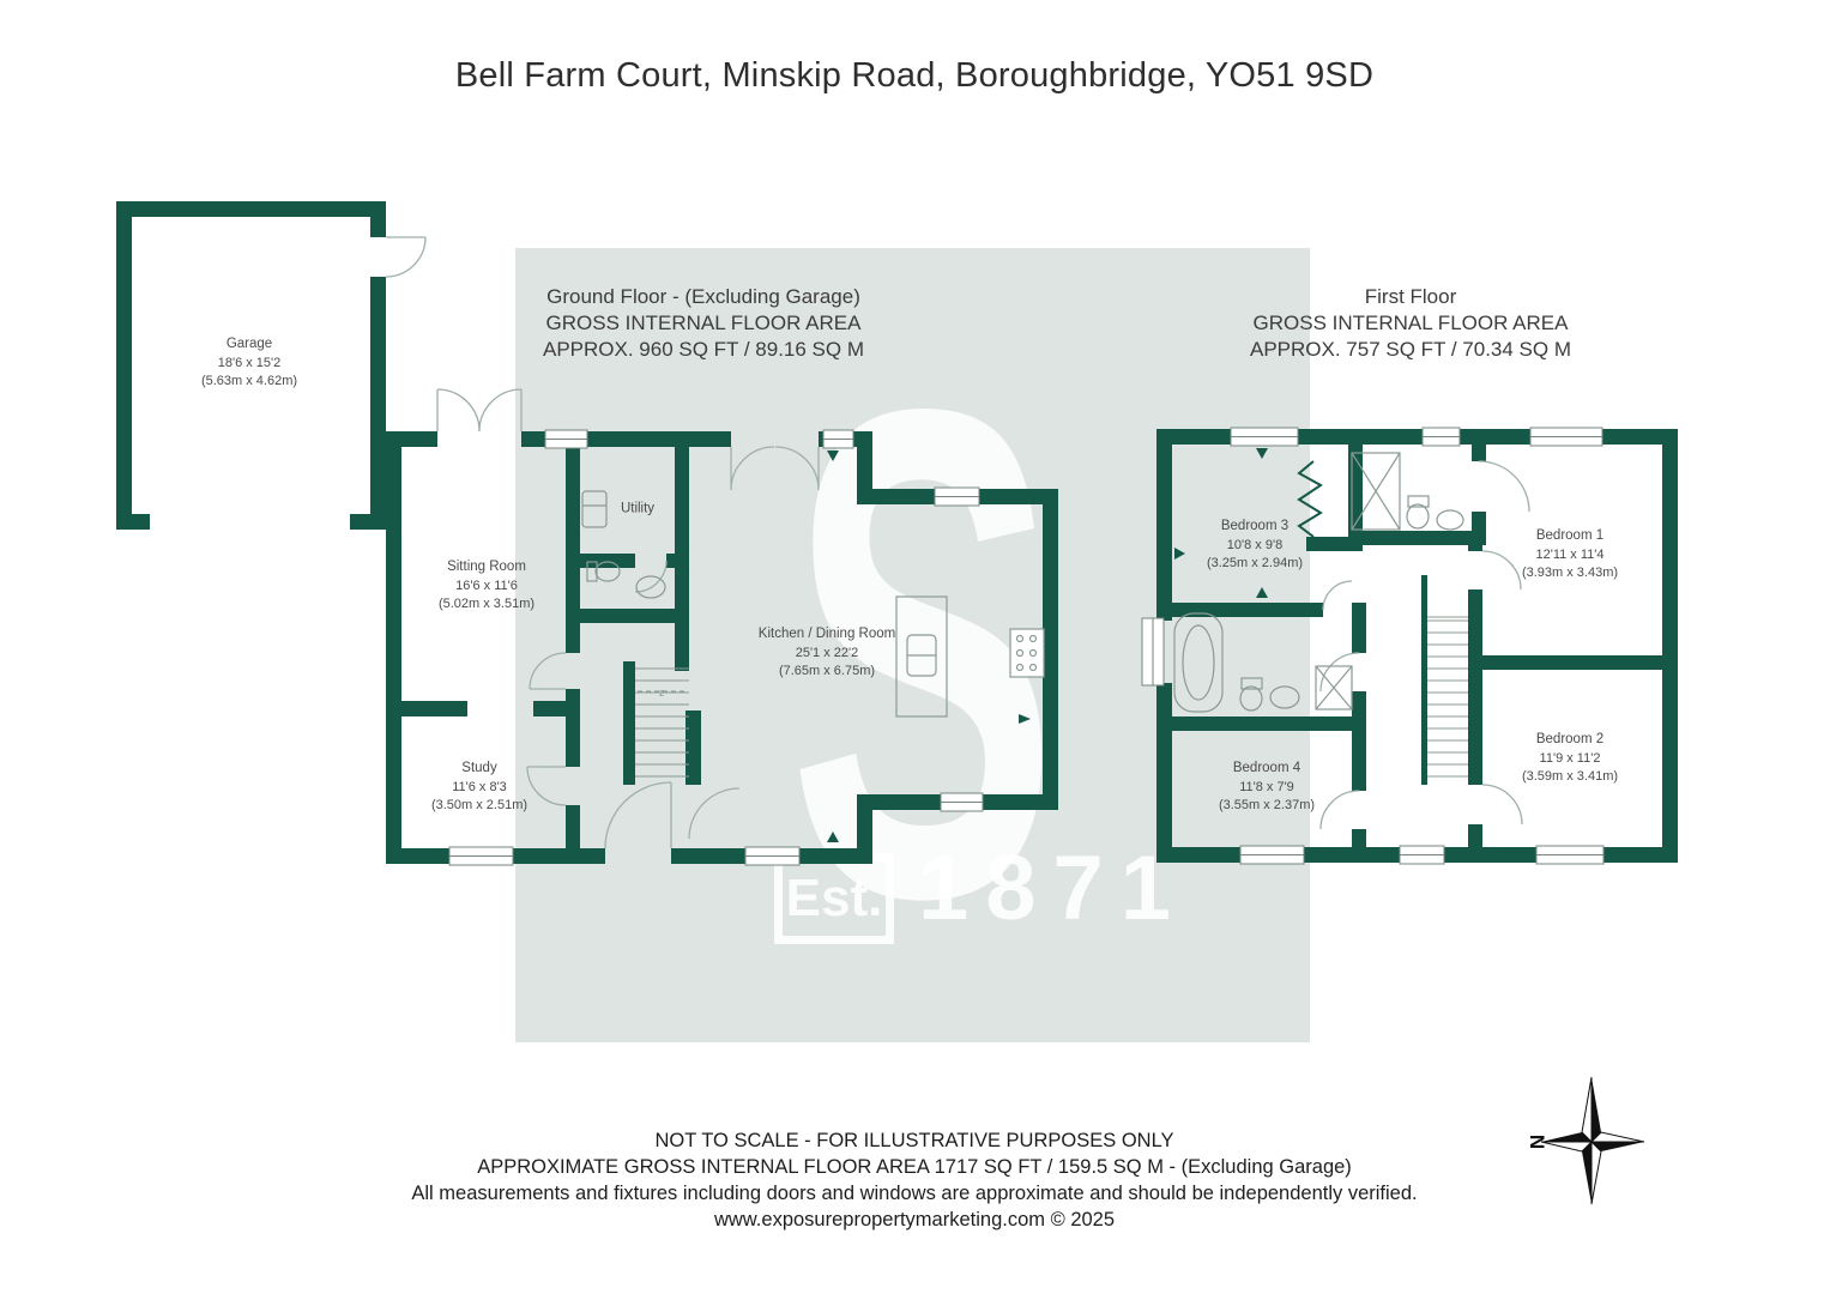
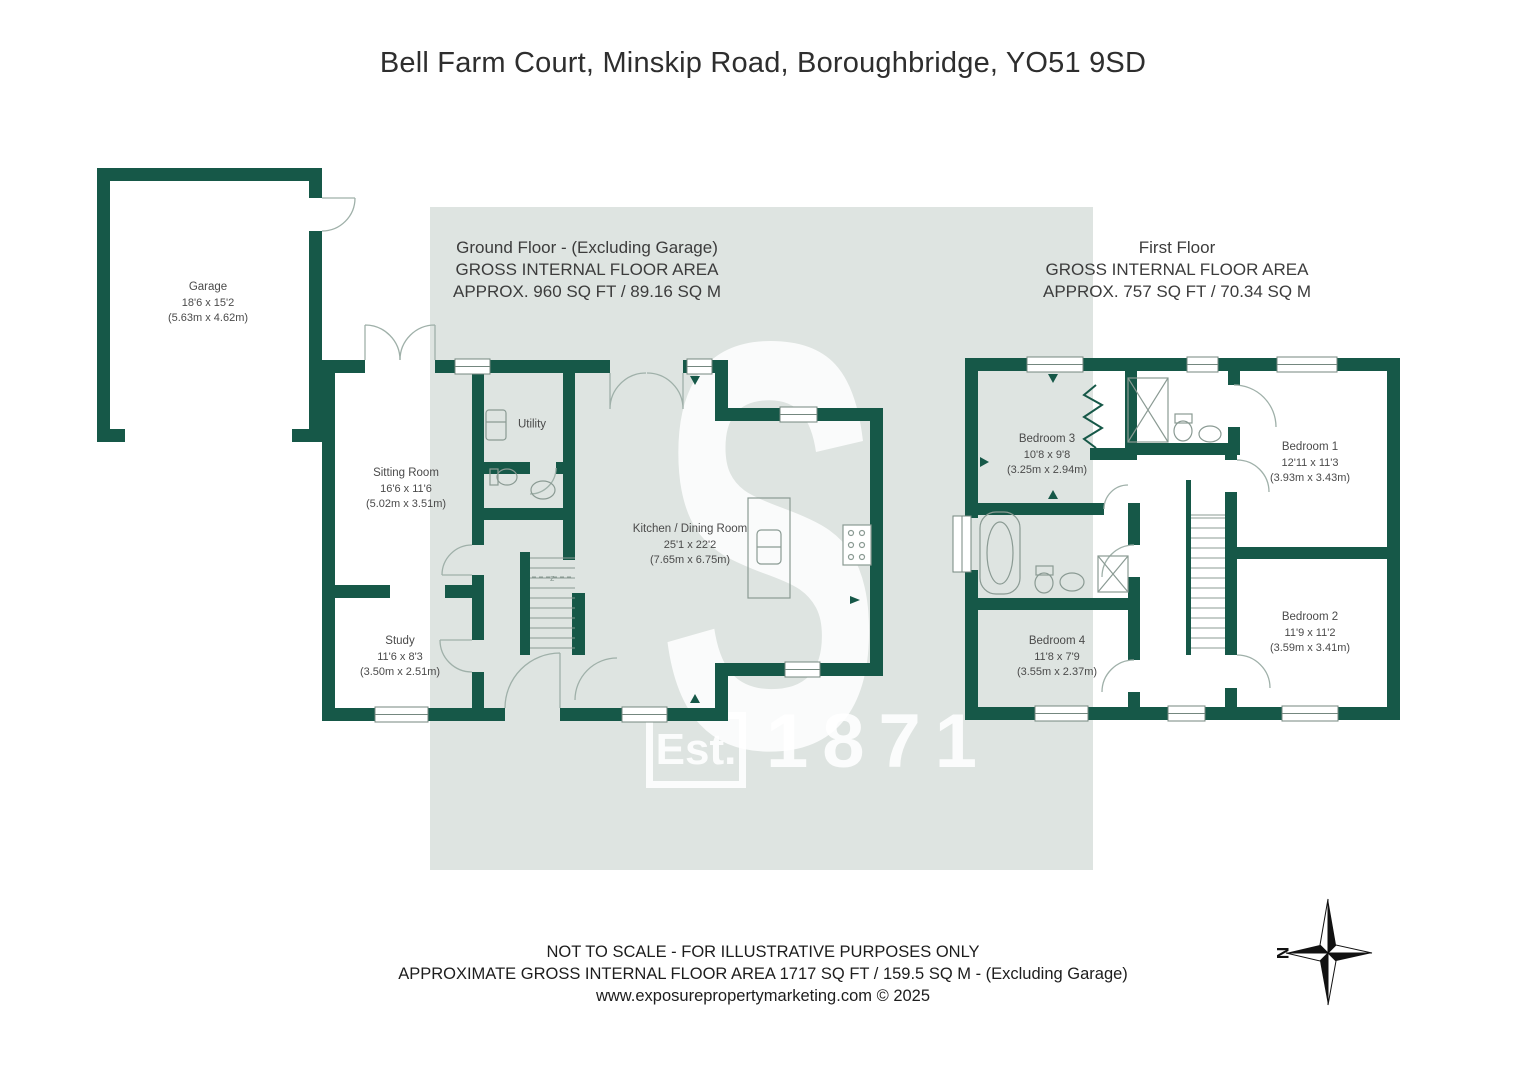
  Bell Farm Court, Minskip Road, Boroughbridge, YO51 9SD
  S
  Est.
  1871
  z
  Ground Floor - (Excluding Garage)
  GROSS INTERNAL FLOOR AREA
  APPROX. 960 SQ FT / 89.16 SQ M
  First Floor
  GROSS INTERNAL FLOOR AREA
  APPROX. 757 SQ FT / 70.34 SQ M
  Garage
  18'6 x 15'2
  (5.63m x 4.62m)
  Sitting Room
  16'6 x 11'6
  (5.02m x 3.51m)
  Study
  11'6 x 8'3
  (3.50m x 2.51m)
  Utility
  Kitchen / Dining Room
  25'1 x 22'2
  (7.65m x 6.75m)
  Bedroom 3
  10'8 x 9'8
  (3.25m x 2.94m)
  Bedroom 1
- 12'11 x 11'4
+ 12'11 x 11'3
  (3.93m x 3.43m)
  Bedroom 4
  11'8 x 7'9
  (3.55m x 2.37m)
  Bedroom 2
  11'9 x 11'2
  (3.59m x 3.41m)
  NOT TO SCALE - FOR ILLUSTRATIVE PURPOSES ONLY
  APPROXIMATE GROSS INTERNAL FLOOR AREA 1717 SQ FT / 159.5 SQ M - (Excluding Garage)
- All measurements and fixtures including doors and windows are approximate and should be independently verified.
  www.exposurepropertymarketing.com © 2025
